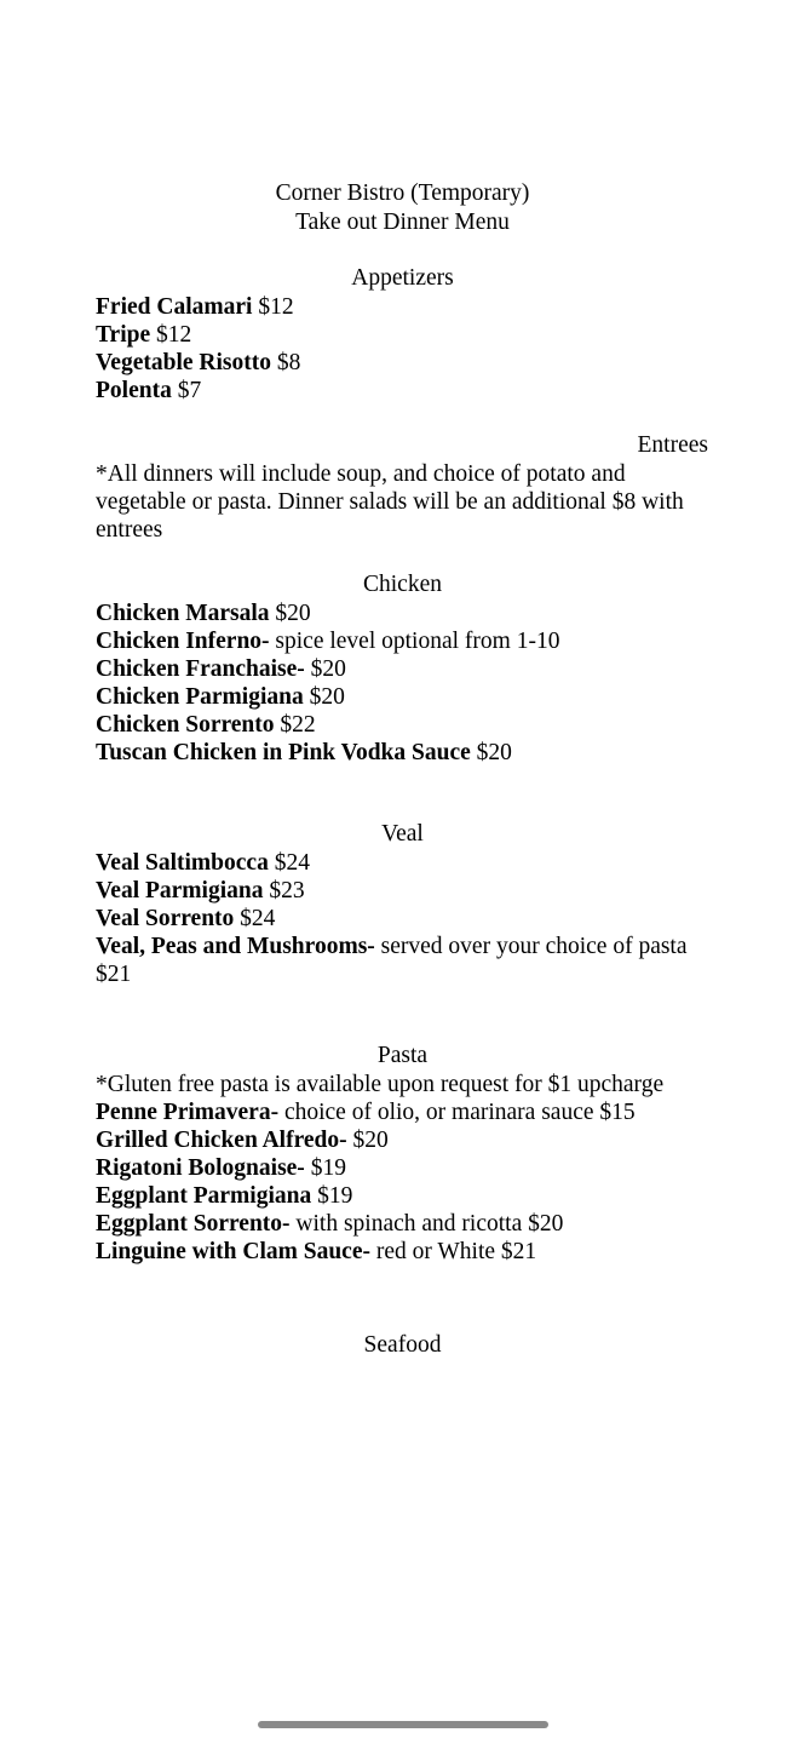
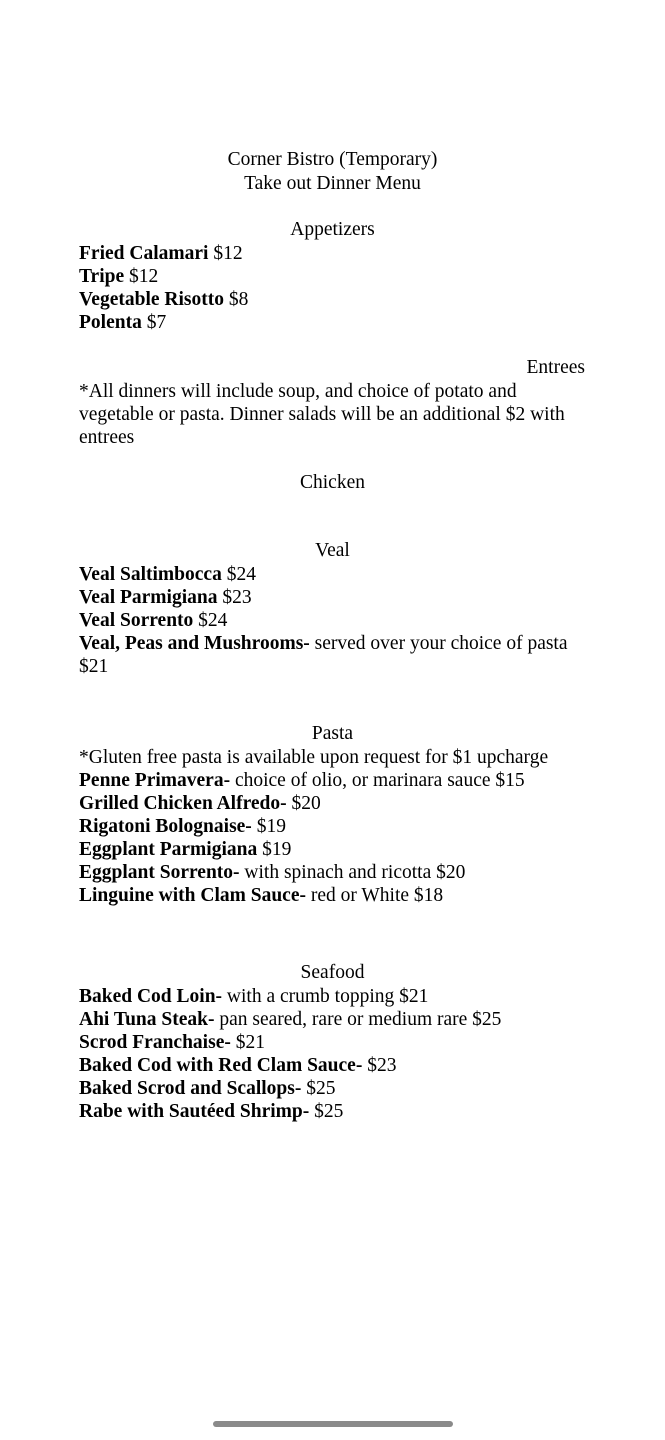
  Corner Bistro (Temporary)
  Take out Dinner Menu
  Appetizers
  Fried Calamari $12
  Tripe $12
  Vegetable Risotto $8
  Polenta $7
  Entrees
- *All dinners will include soup, and choice of potato and vegetable or pasta. Dinner salads will be an additional $8 with entrees
+ *All dinners will include soup, and choice of potato and vegetable or pasta. Dinner salads will be an additional $2 with entrees
  Chicken
- Chicken Marsala $20
- Chicken Inferno- spice level optional from 1-10
- Chicken Franchaise- $20
- Chicken Parmigiana $20
- Chicken Sorrento $22
- Tuscan Chicken in Pink Vodka Sauce $20
  Veal
  Veal Saltimbocca $24
  Veal Parmigiana $23
  Veal Sorrento $24
  Veal, Peas and Mushrooms- served over your choice of pasta $21
  Pasta
  *Gluten free pasta is available upon request for $1 upcharge
  Penne Primavera- choice of olio, or marinara sauce $15
  Grilled Chicken Alfredo- $20
  Rigatoni Bolognaise- $19
  Eggplant Parmigiana $19
  Eggplant Sorrento- with spinach and ricotta $20
- Linguine with Clam Sauce- red or White $21
+ Linguine with Clam Sauce- red or White $18
  Seafood
+ Baked Cod Loin- with a crumb topping $21
+ Ahi Tuna Steak- pan seared, rare or medium rare $25
+ Scrod Franchaise- $21
+ Baked Cod with Red Clam Sauce- $23
+ Baked Scrod and Scallops- $25
+ Rabe with Sautéed Shrimp- $25
